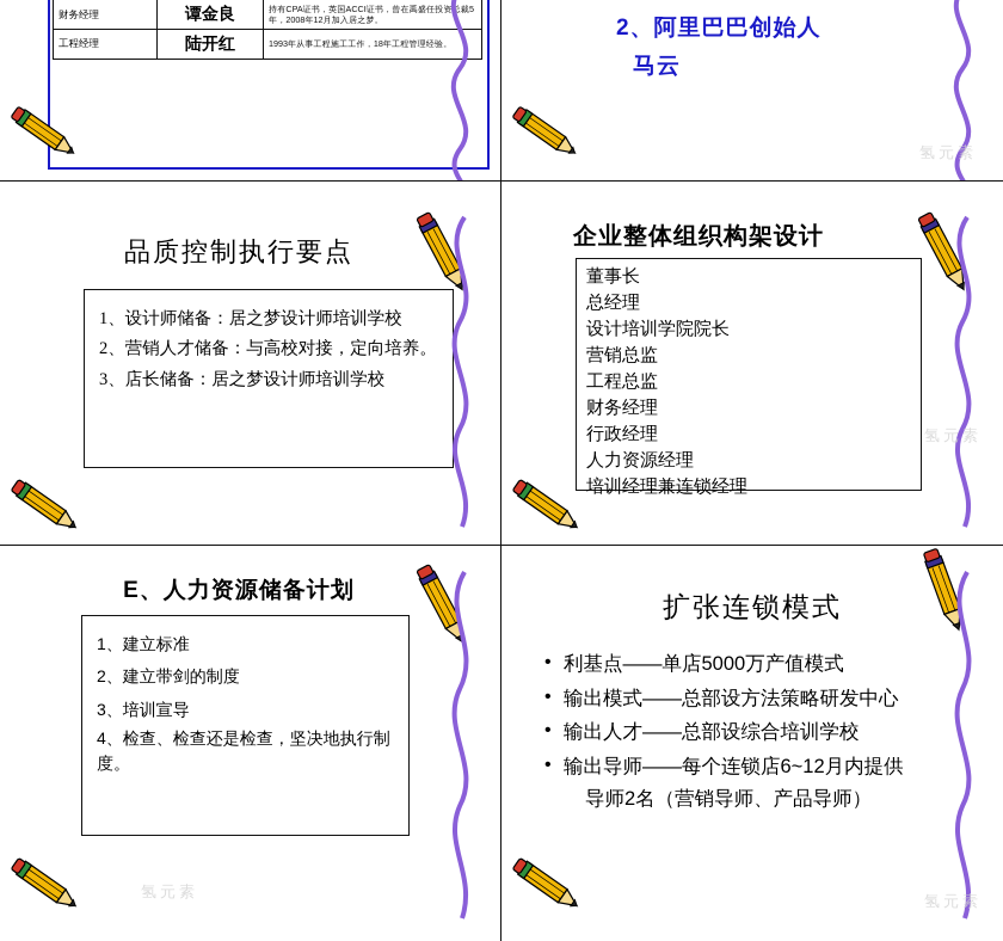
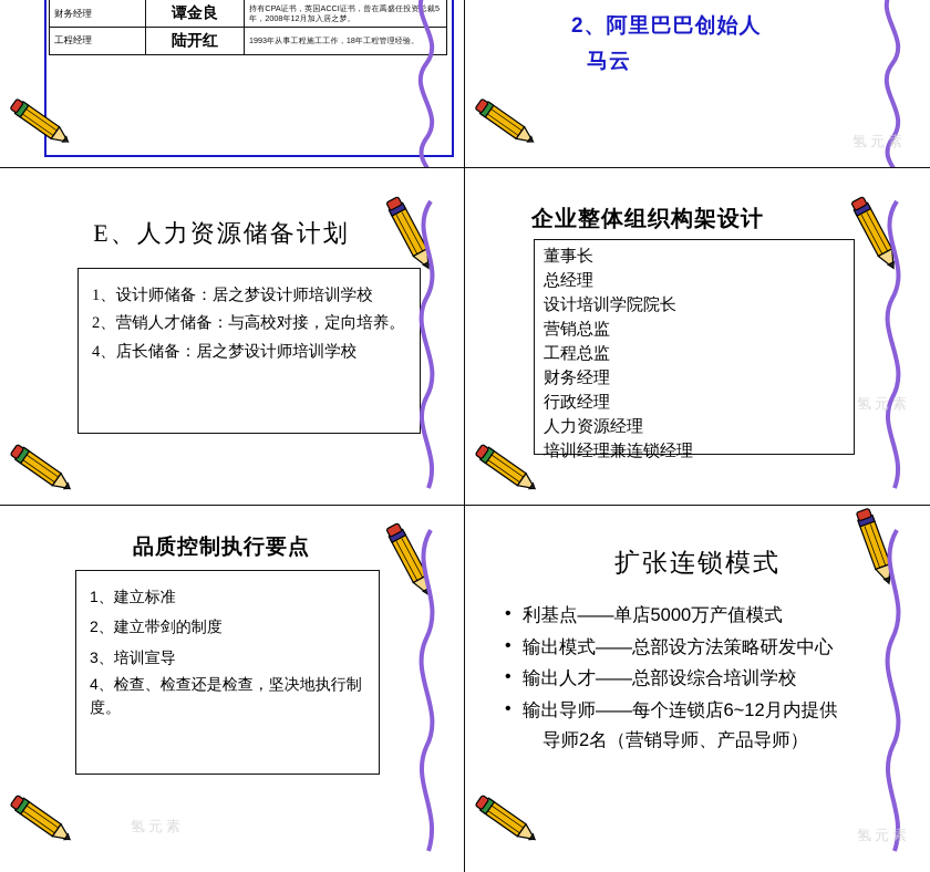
  财务经理	谭金良	持有CPA证书，英国ACCI证书，曾在禹盛任投资总裁5年，2008年12月加入居之梦。
  工程经理	陆开红	1993年从事工程施工工作，18年工程管理经验。
  2、阿里巴巴创始人
  马云
  氢元素
- 品质控制执行要点
+ E、人力资源储备计划
  1、设计师储备：居之梦设计师培训学校
  2、营销人才储备：与高校对接，定向培养。
- 3、店长储备：居之梦设计师培训学校
+ 4、店长储备：居之梦设计师培训学校
  企业整体组织构架设计
  董事长
  总经理
  设计培训学院院长
  营销总监
  工程总监
  财务经理
  行政经理
  人力资源经理
  培训经理兼连锁经理
  氢元素
- E、人力资源储备计划
+ 品质控制执行要点
  1、建立标准
  2、建立带剑的制度
  3、培训宣导
  4、检查、检查还是检查，坚决地执行制度。
  氢元素
  扩张连锁模式
  利基点——单店5000万产值模式
  输出模式——总部设方法策略研发中心
  输出人才——总部设综合培训学校
  输出导师——每个连锁店6~12月内提供
  导师2名（营销导师、产品导师）
  氢元素
